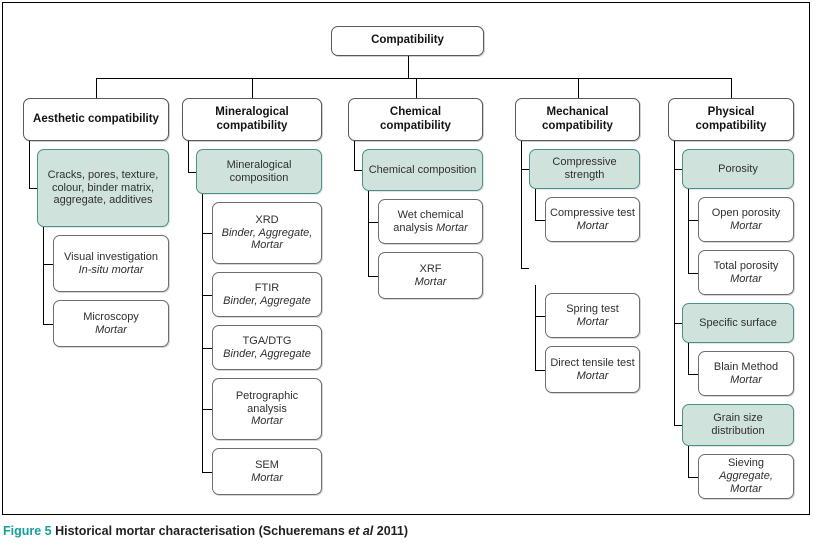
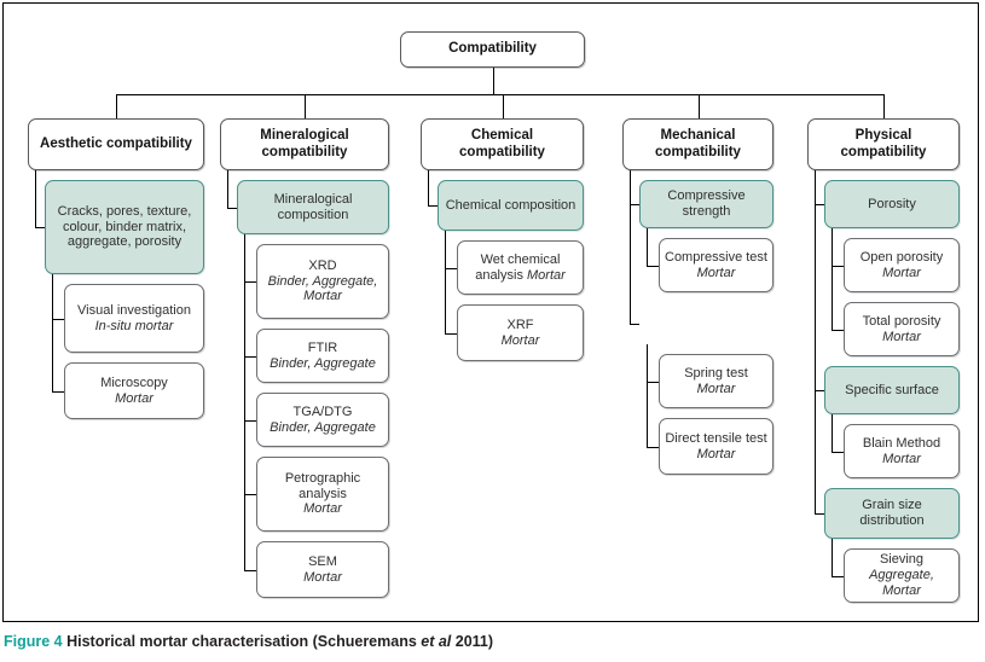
  Compatibility
  Aesthetic compatibility
- Cracks, pores, texture, colour, binder matrix, aggregate, additives
+ Cracks, pores, texture, colour, binder matrix, aggregate, porosity
  Visual investigation
  In-situ mortar
  Microscopy
  Mortar
  Mineralogical compatibility
  Mineralogical composition
  XRD
  Binder, Aggregate, Mortar
  FTIR
  Binder, Aggregate
  TGA/DTG
  Binder, Aggregate
  Petrographic analysis
  Mortar
  SEM
  Mortar
  Chemical compatibility
  Chemical composition
  Wet chemical analysis Mortar
  XRF
  Mortar
  Mechanical compatibility
  Compressive strength
  Compressive test Mortar
  Spring test
  Mortar
  Direct tensile test Mortar
  Physical compatibility
  Porosity
  Open porosity
  Mortar
  Total porosity
  Mortar
  Specific surface
  Blain Method
  Mortar
  Grain size distribution
  Sieving
  Aggregate, Mortar
- Figure 5 Historical mortar characterisation (Schueremans et al 2011)
+ Figure 4 Historical mortar characterisation (Schueremans et al 2011)
